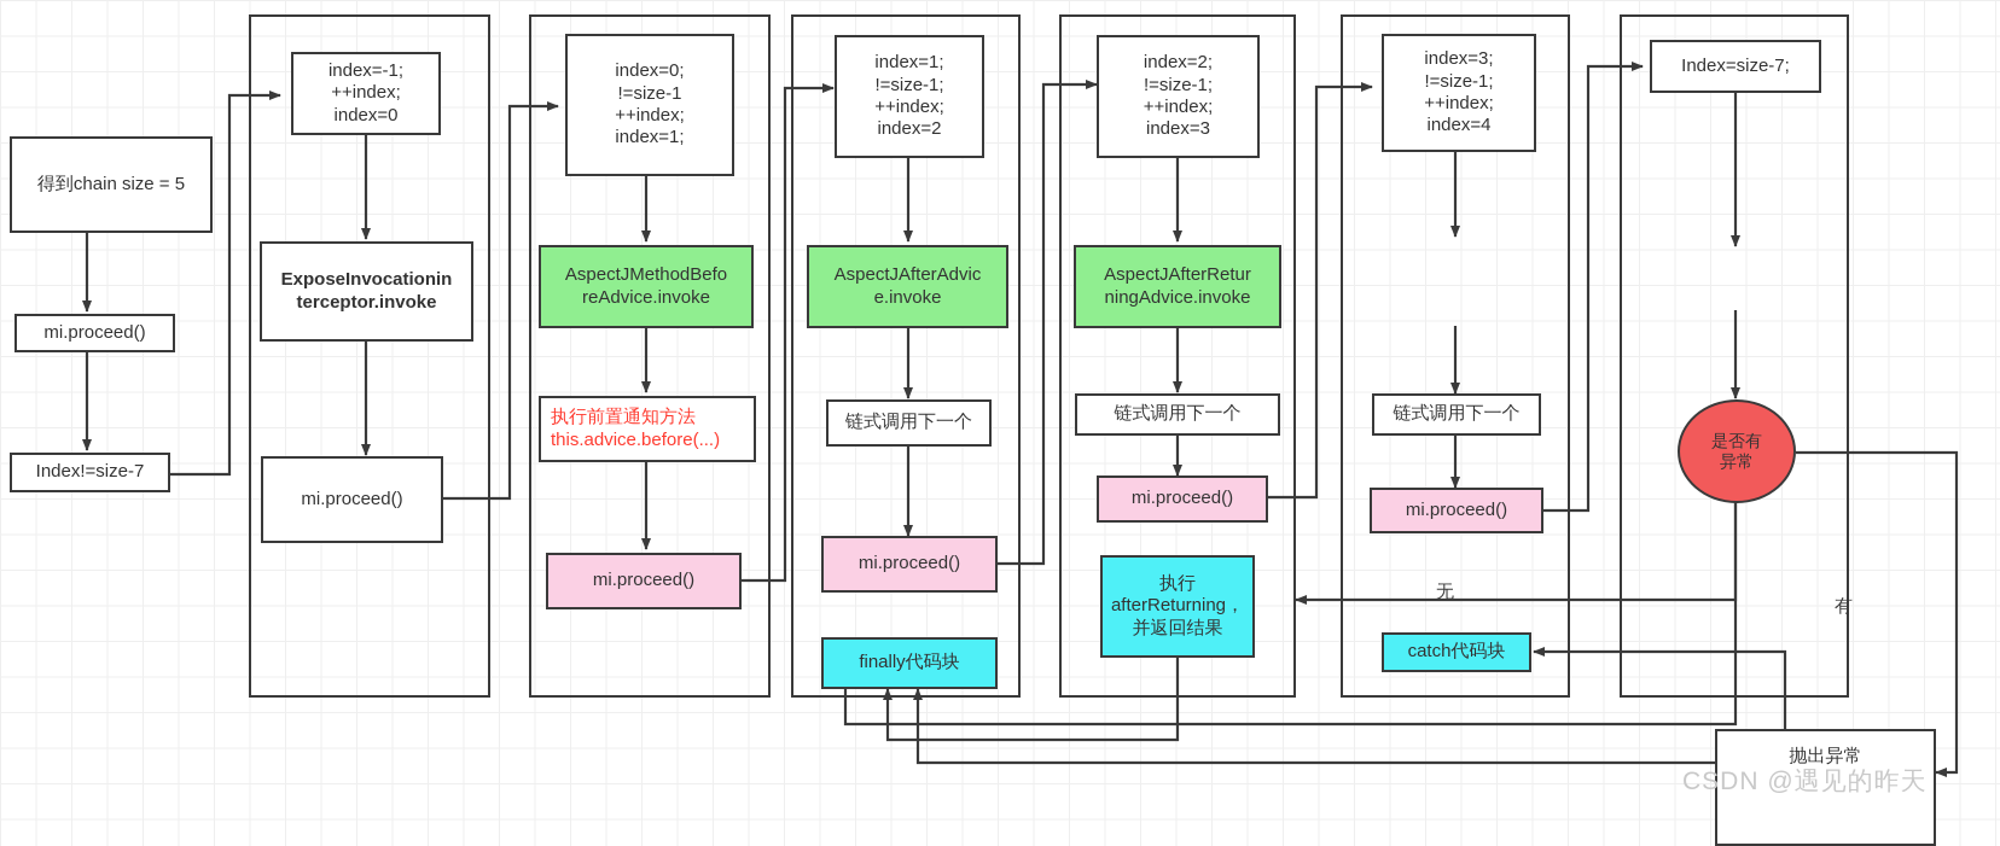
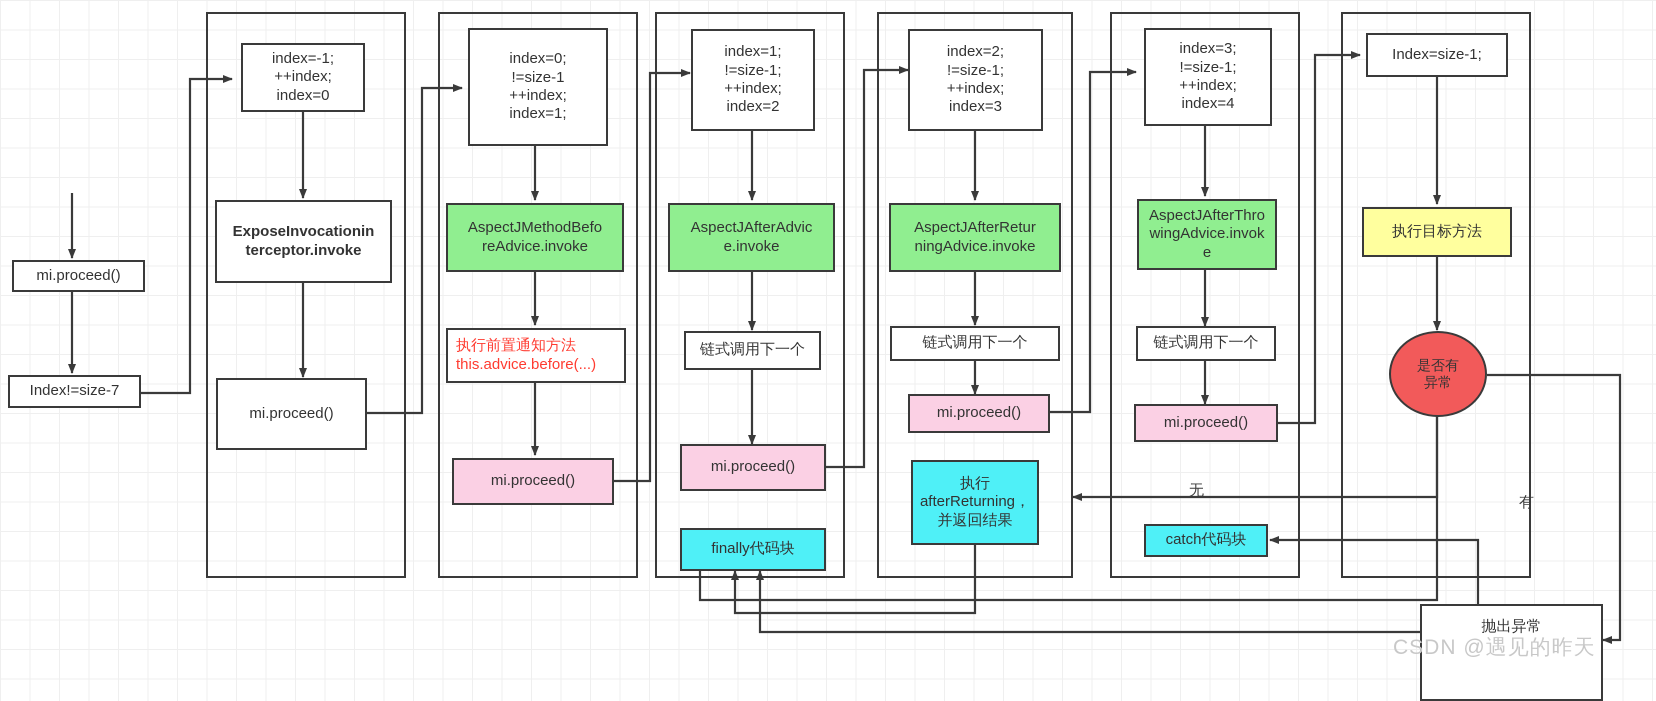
- 得到chain size = 5
  mi.proceed()
  Index!=size-7
  index=-1;
  ++index;
  index=0
  ExposeInvocationin
  terceptor.invoke
  mi.proceed()
  index=0;
  !=size-1
  ++index;
  index=1;
  AspectJMethodBefo
  reAdvice.invoke
  执行前置通知方法
  this.advice.before(...)
  mi.proceed()
  index=1;
  !=size-1;
  ++index;
  index=2
  AspectJAfterAdvic
  e.invoke
  链式调用下一个
  mi.proceed()
  finally代码块
  index=2;
  !=size-1;
  ++index;
  index=3
  AspectJAfterRetur
  ningAdvice.invoke
  链式调用下一个
  mi.proceed()
  执行
  afterReturning，
  并返回结果
  index=3;
  !=size-1;
  ++index;
  index=4
+ AspectJAfterThro
+ wingAdvice.invok
+ e
  链式调用下一个
  mi.proceed()
  catch代码块
- Index=size-7;
+ Index=size-1;
+ 执行目标方法
  是否有
  异常
  无
  有
  抛出异常
  CSDN @遇见的昨天
